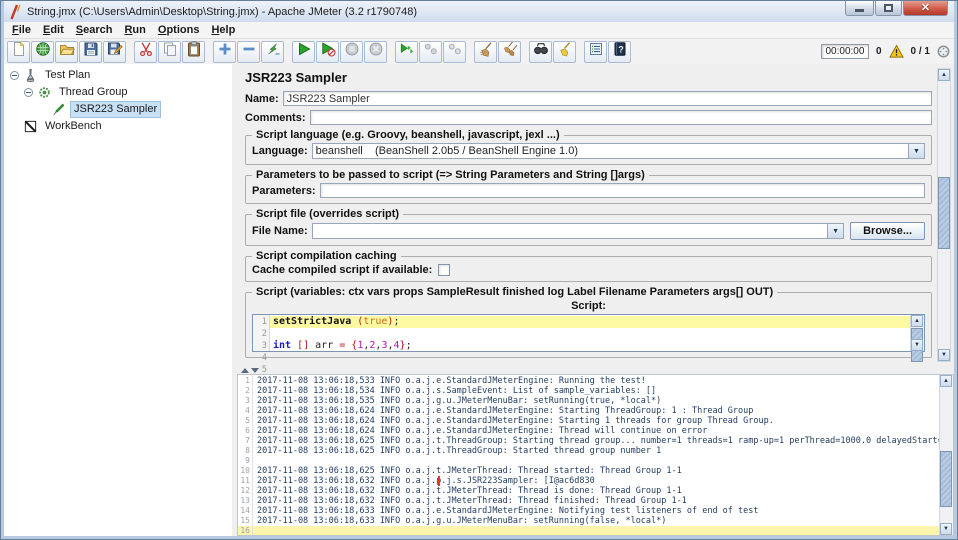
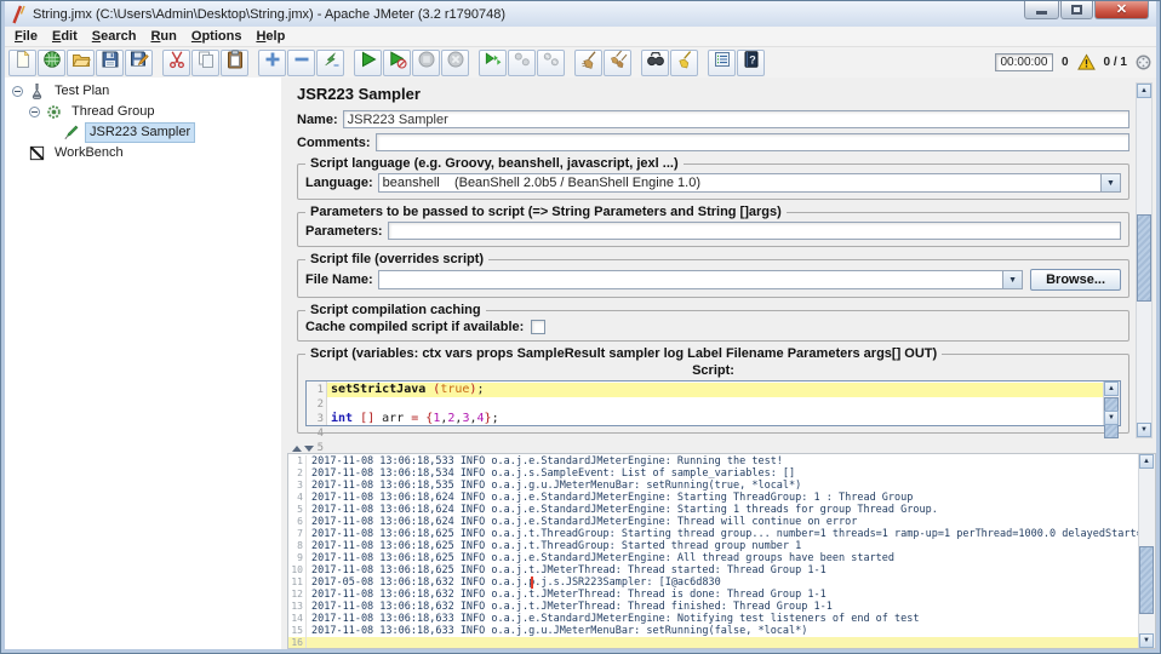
  String.jmx (C:\Users\Admin\Desktop\String.jmx) - Apache JMeter (3.2 r1790748)
  ✕
  File
  Edit
  Search
  Run
  Options
  Help
  ?
  00:00:00
  0
  0 / 1
  Test Plan
  Thread Group
  JSR223 Sampler
  WorkBench
  JSR223 Sampler
  Name:
  JSR223 Sampler
  Comments:
  Script language (e.g. Groovy, beanshell, javascript, jexl ...)
  Language:
  beanshell (BeanShell 2.0b5 / BeanShell Engine 1.0)
  Parameters to be passed to script (=> String Parameters and String []args)
  Parameters:
  Script file (overrides script)
  File Name:
  Browse...
  Script compilation caching
  Cache compiled script if available:
- Script (variables: ctx vars props SampleResult finished log Label Filename Parameters args[] OUT)
+ Script (variables: ctx vars props SampleResult sampler log Label Filename Parameters args[] OUT)
  Script:
  1
  2
  3
  4
  5
  setStrictJava (true);
  int [] arr = {1,2,3,4};
  1
  2017-11-08 13:06:18,533 INFO o.a.j.e.StandardJMeterEngine: Running the test!
  2
  2017-11-08 13:06:18,534 INFO o.a.j.s.SampleEvent: List of sample_variables: []
  3
  2017-11-08 13:06:18,535 INFO o.a.j.g.u.JMeterMenuBar: setRunning(true, *local*)
  4
  2017-11-08 13:06:18,624 INFO o.a.j.e.StandardJMeterEngine: Starting ThreadGroup: 1 : Thread Group
  5
  2017-11-08 13:06:18,624 INFO o.a.j.e.StandardJMeterEngine: Starting 1 threads for group Thread Group.
  6
  2017-11-08 13:06:18,624 INFO o.a.j.e.StandardJMeterEngine: Thread will continue on error
  7
  2017-11-08 13:06:18,625 INFO o.a.j.t.ThreadGroup: Starting thread group... number=1 threads=1 ramp-up=1 perThread=1000.0 delayedStart
  8
  2017-11-08 13:06:18,625 INFO o.a.j.t.ThreadGroup: Started thread group number 1
  9
+ 2017-11-08 13:06:18,625 INFO o.a.j.e.StandardJMeterEngine: All thread groups have been started
  10
  2017-11-08 13:06:18,625 INFO o.a.j.t.JMeterThread: Thread started: Thread Group 1-1
  11
- 2017-11-08 13:06:18,632 INFO o.a.j.p.j.s.JSR223Sampler: [I@ac6d830
+ 2017-05-08 13:06:18,632 INFO o.a.j.p.j.s.JSR223Sampler: [I@ac6d830
  12
  2017-11-08 13:06:18,632 INFO o.a.j.t.JMeterThread: Thread is done: Thread Group 1-1
  13
  2017-11-08 13:06:18,632 INFO o.a.j.t.JMeterThread: Thread finished: Thread Group 1-1
  14
  2017-11-08 13:06:18,633 INFO o.a.j.e.StandardJMeterEngine: Notifying test listeners of end of test
  15
  2017-11-08 13:06:18,633 INFO o.a.j.g.u.JMeterMenuBar: setRunning(false, *local*)
  16
